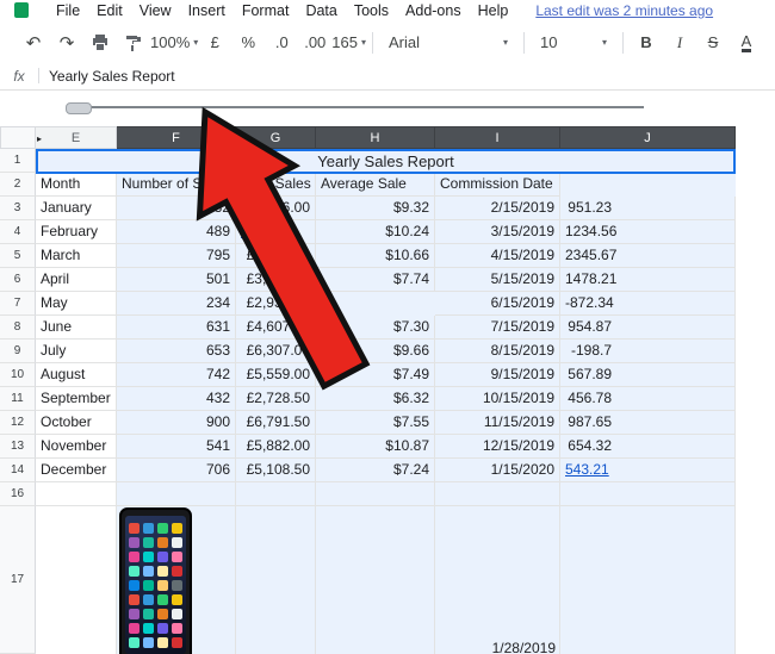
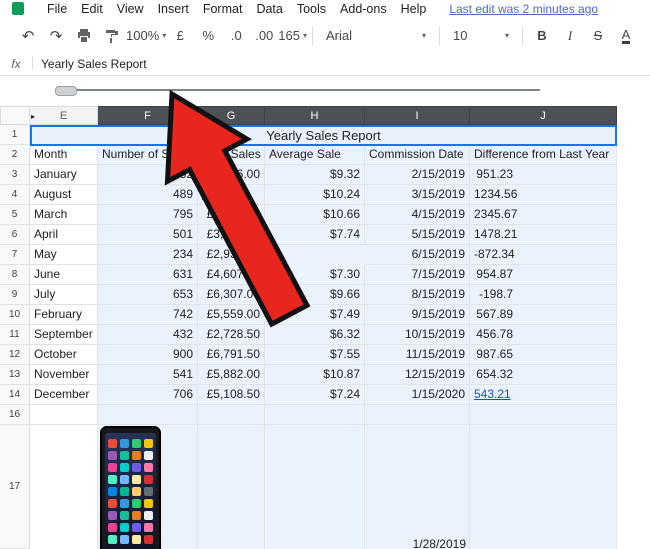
  File
  Edit
  View
  Insert
  Format
  Data
  Tools
  Add-ons
  Help
  Last edit was 2 minutes ago
  ↶
  ↷
  100%
  ▾
  £
  %
  .0
  .00
  165
  ▾
  Arial
  ▾
  10
  ▾
  B
  I
  S
  A
  fx
  Yearly Sales Report
  E
  ▸
  F
  G
  H
  I
  J
  1
  Yearly Sales Report
  2
  Month
  Average Sale
  Commission Date
+ Difference from Last Year
  3
  January
  $9.32
  2/15/2019
  951.23
  4
- February
+ August
  489
  $10.24
  3/15/2019
  1234.56
  5
  March
  795
  $10.66
  4/15/2019
  2345.67
  6
  April
  501
  $7.74
  5/15/2019
  1478.21
  7
  May
  234
  6/15/2019
  -872.34
  8
  June
  631
  $7.30
  7/15/2019
  954.87
  9
  July
  653
  £6,307.0
  $9.66
  8/15/2019
  -198.7
  10
- August
+ February
  742
  £5,559.00
  $7.49
  9/15/2019
  567.89
  11
  September
  432
  £2,728.50
  $6.32
  10/15/2019
  456.78
  12
  October
  900
  £6,791.50
  $7.55
  11/15/2019
  987.65
  13
  November
  541
  £5,882.00
  $10.87
  12/15/2019
  654.32
  14
  December
  706
  £5,108.50
  $7.24
  1/15/2020
  543.21
  16
  17
  1/28/2019
